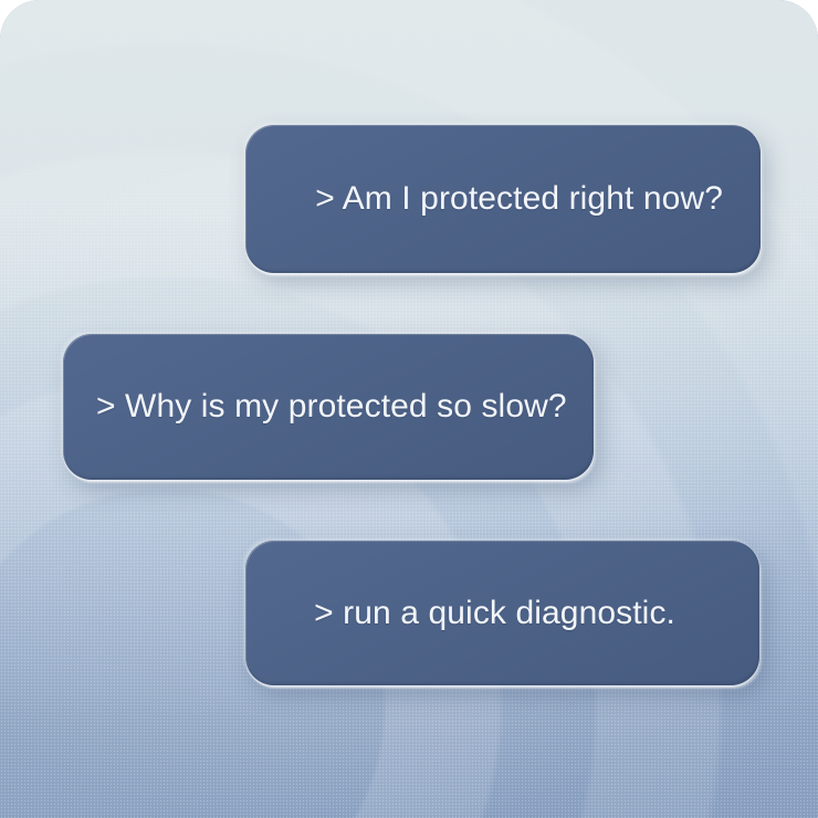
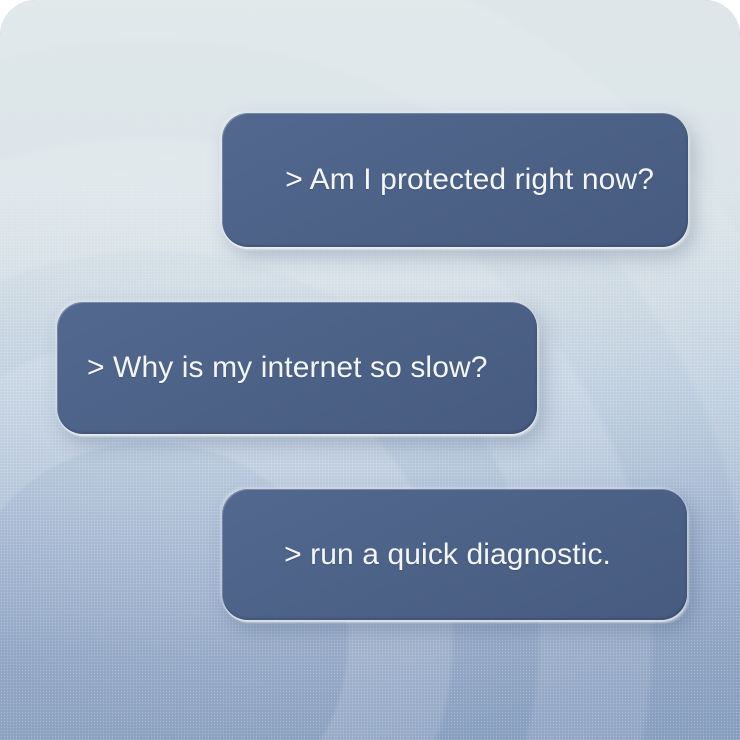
  > Am I protected right now?
- > Why is my protected so slow?
+ > Why is my internet so slow?
  > run a quick diagnostic.
